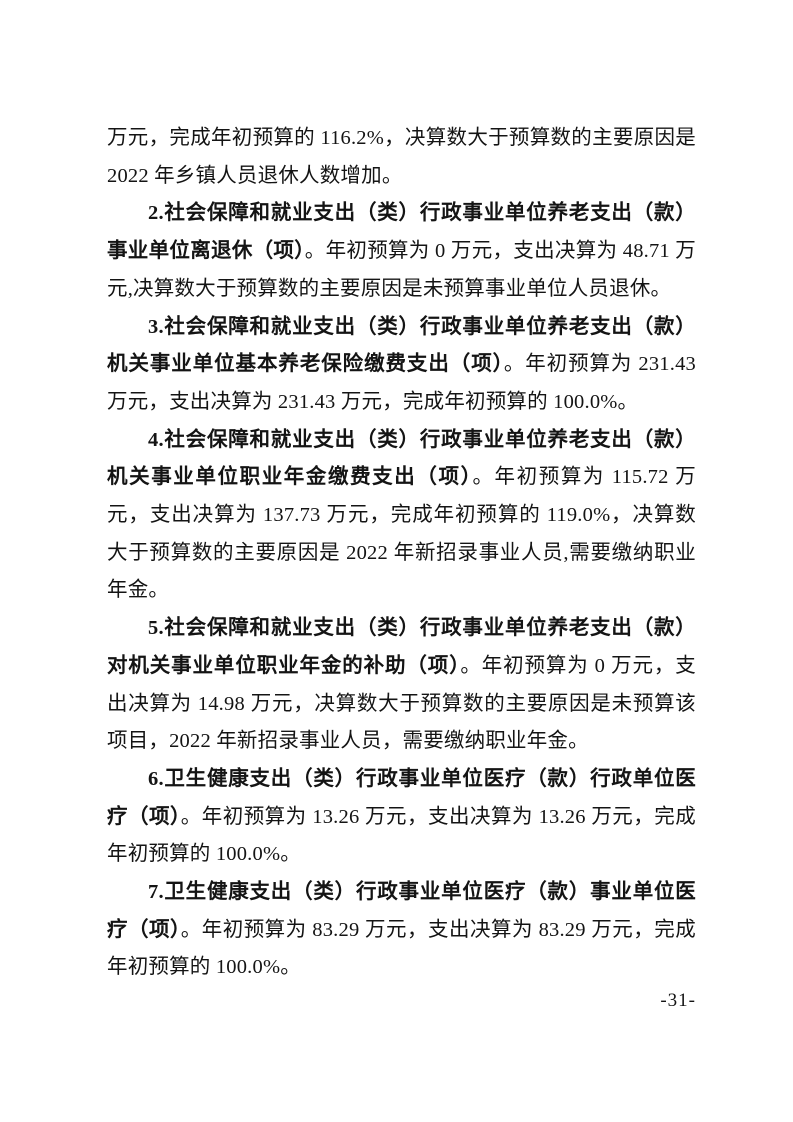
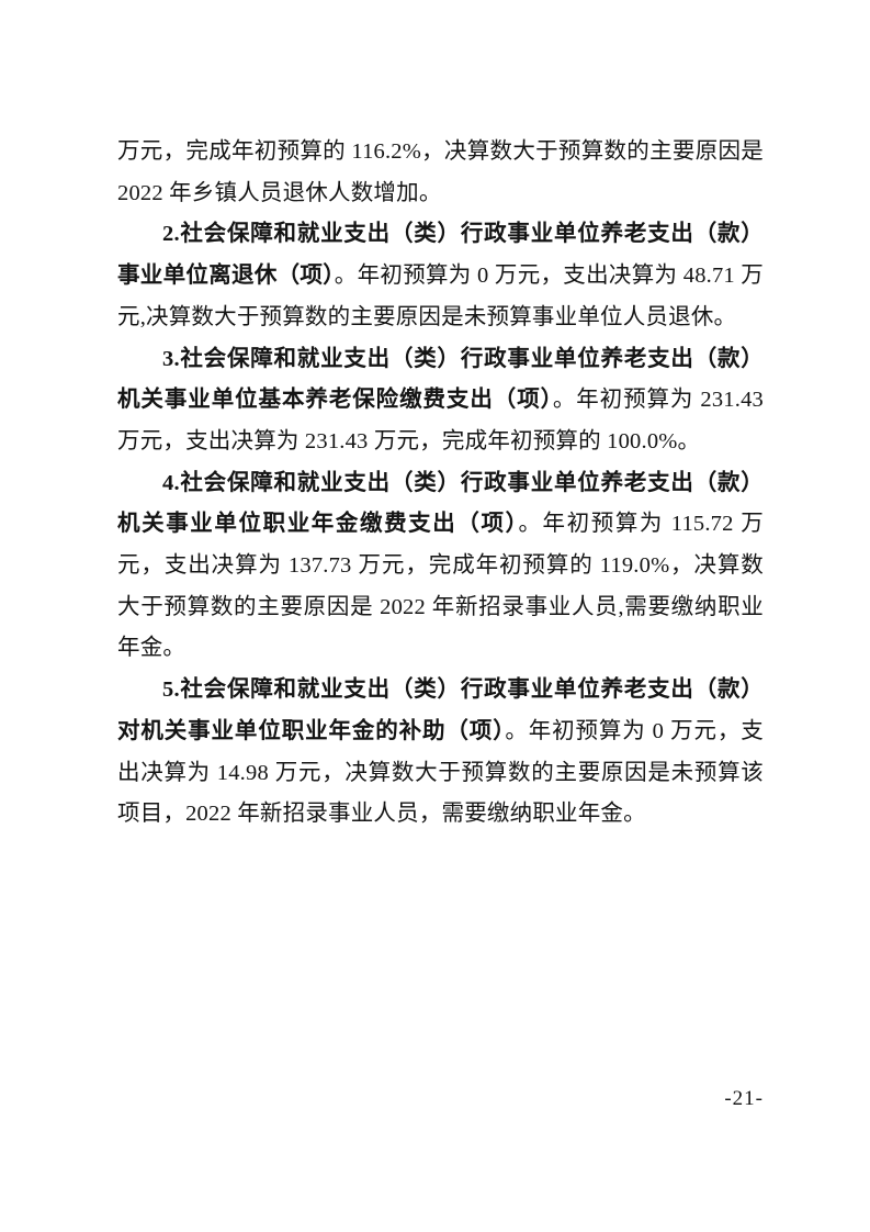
  万元，完成年初预算的 116.2%，决算数大于预算数的主要原因是 2022 年乡镇人员退休人数增加。
  2.社会保障和就业支出（类）行政事业单位养老支出（款）事业单位离退休（项）。年初预算为 0 万元，支出决算为 48.71 万元,决算数大于预算数的主要原因是未预算事业单位人员退休。
  3.社会保障和就业支出（类）行政事业单位养老支出（款）机关事业单位基本养老保险缴费支出（项）。年初预算为 231.43 万元，支出决算为 231.43 万元，完成年初预算的 100.0%。
  4.社会保障和就业支出（类）行政事业单位养老支出（款）机关事业单位职业年金缴费支出（项）。年初预算为 115.72 万元，支出决算为 137.73 万元，完成年初预算的 119.0%，决算数大于预算数的主要原因是 2022 年新招录事业人员,需要缴纳职业年金。
  5.社会保障和就业支出（类）行政事业单位养老支出（款）对机关事业单位职业年金的补助（项）。年初预算为 0 万元，支出决算为 14.98 万元，决算数大于预算数的主要原因是未预算该项目，2022 年新招录事业人员，需要缴纳职业年金。
- 6.卫生健康支出（类）行政事业单位医疗（款）行政单位医疗（项）。年初预算为 13.26 万元，支出决算为 13.26 万元，完成年初预算的 100.0%。
- 7.卫生健康支出（类）行政事业单位医疗（款）事业单位医疗（项）。年初预算为 83.29 万元，支出决算为 83.29 万元，完成年初预算的 100.0%。
- -31-
+ -21-
